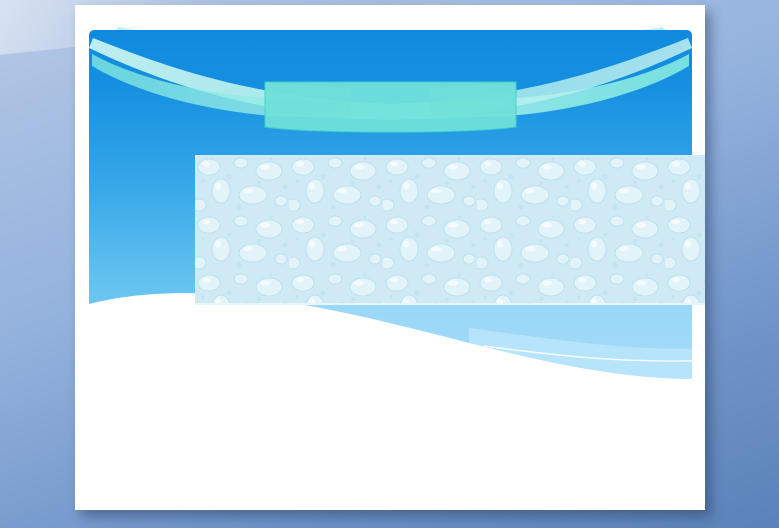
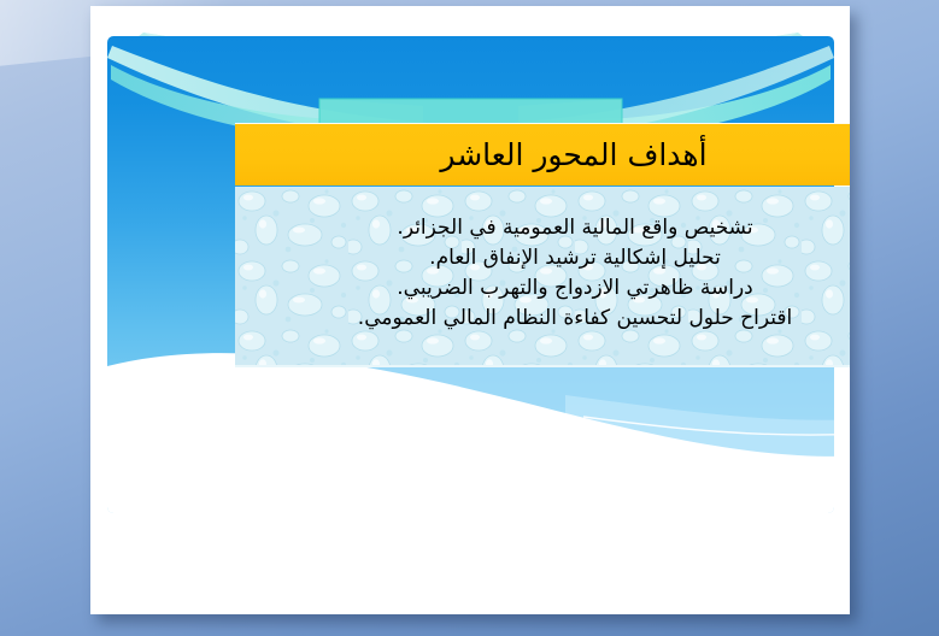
+ أهداف المحور العاشر
+ تشخيص واقع المالية العمومية في الجزائر.
+ تحليل إشكالية ترشيد الإنفاق العام.
+ دراسة ظاهرتي الازدواج والتهرب الضريبي.
+ اقتراح حلول لتحسين كفاءة النظام المالي العمومي.
